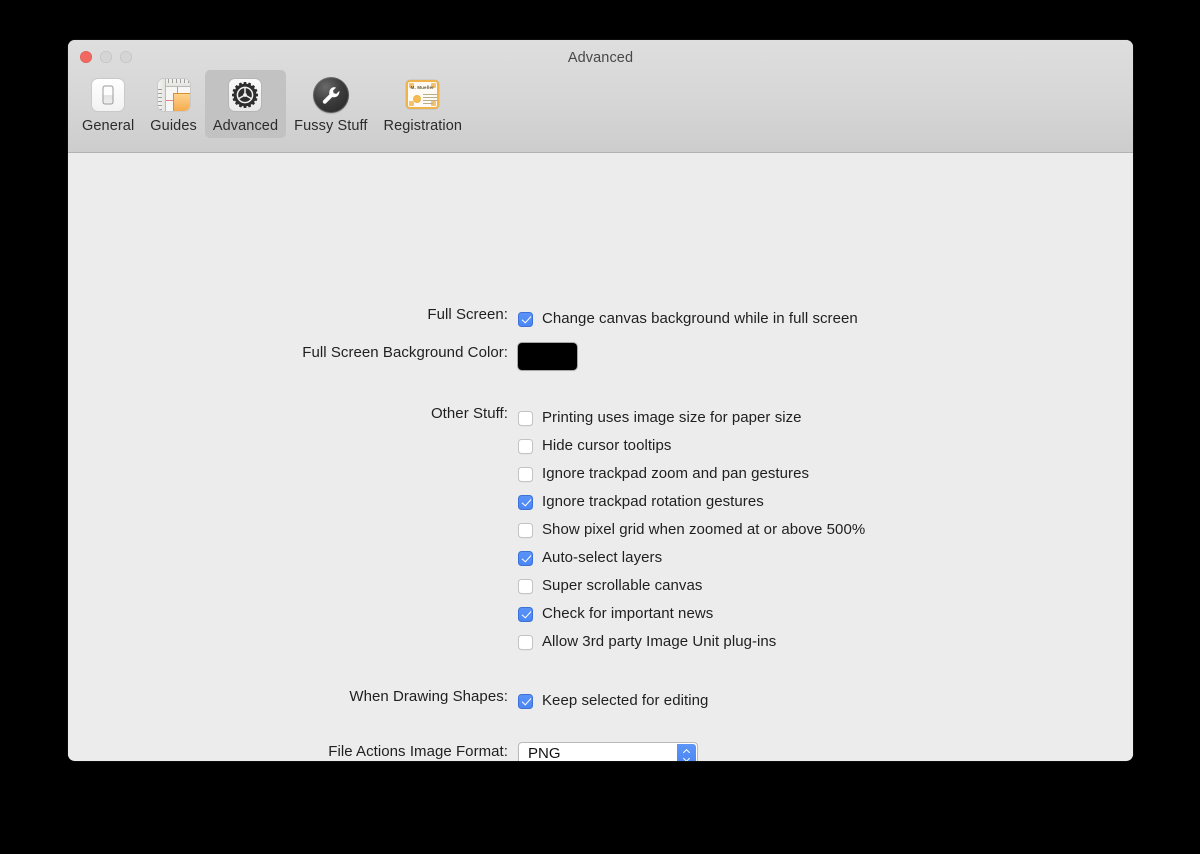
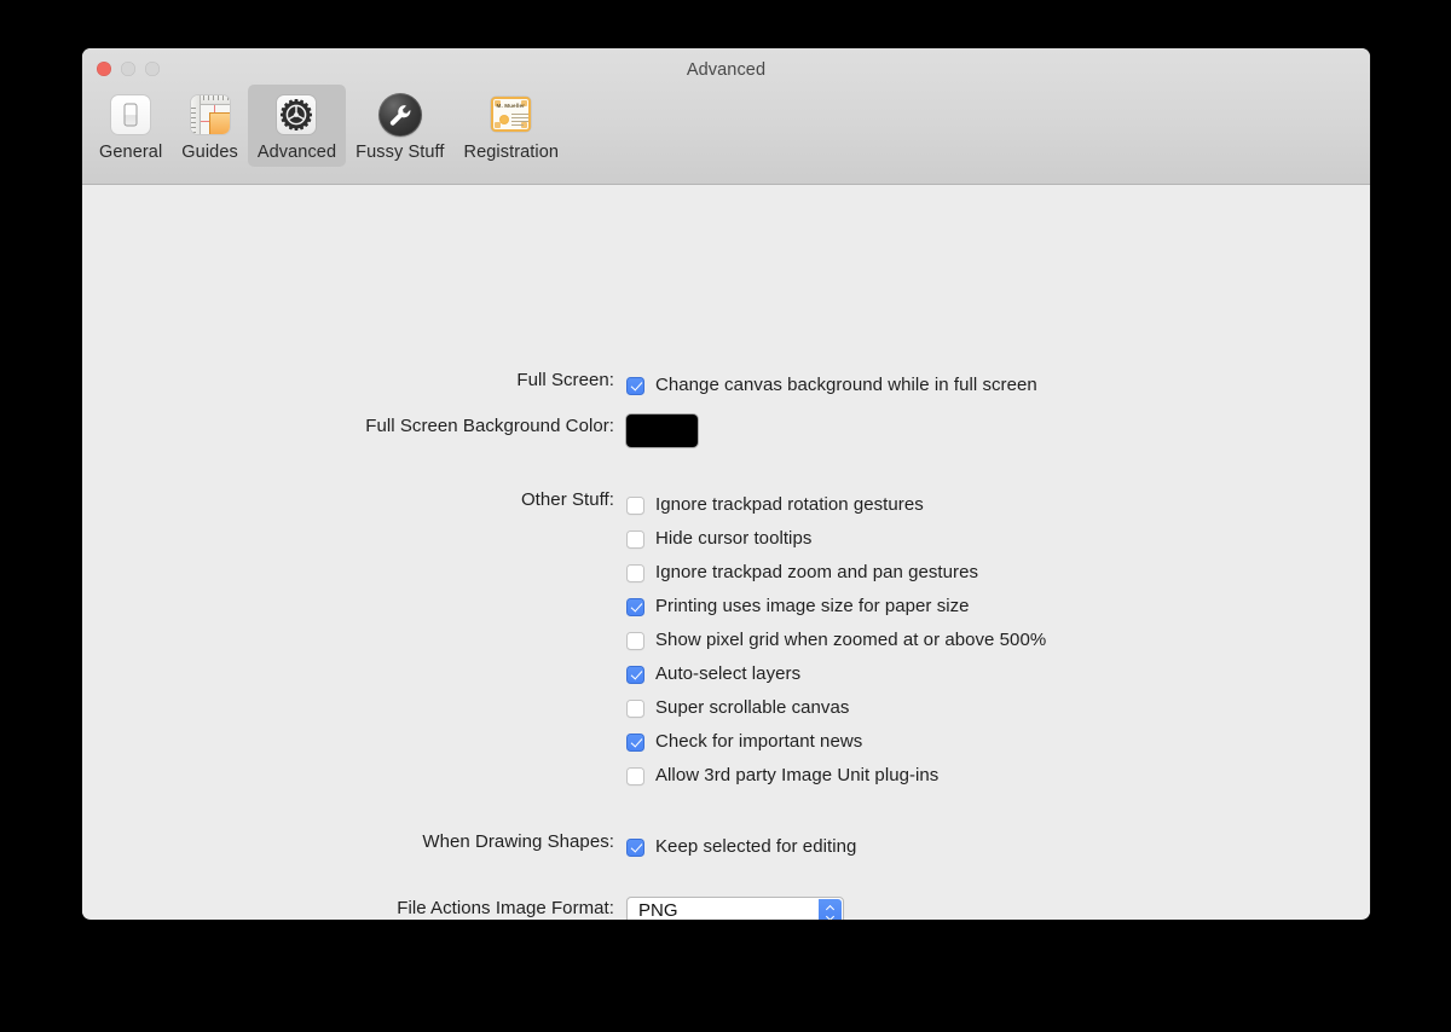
  Advanced
  General
  Guides
  Advanced
  Fussy Stuff
  Registration
  Full Screen:
  Change canvas background while in full screen
  Full Screen Background Color:
  Other Stuff:
- Printing uses image size for paper size
+ Ignore trackpad rotation gestures
  Hide cursor tooltips
  Ignore trackpad zoom and pan gestures
- Ignore trackpad rotation gestures
+ Printing uses image size for paper size
  Show pixel grid when zoomed at or above 500%
  Auto-select layers
  Super scrollable canvas
  Check for important news
  Allow 3rd party Image Unit plug-ins
  When Drawing Shapes:
  Keep selected for editing
  File Actions Image Format:
  PNG
